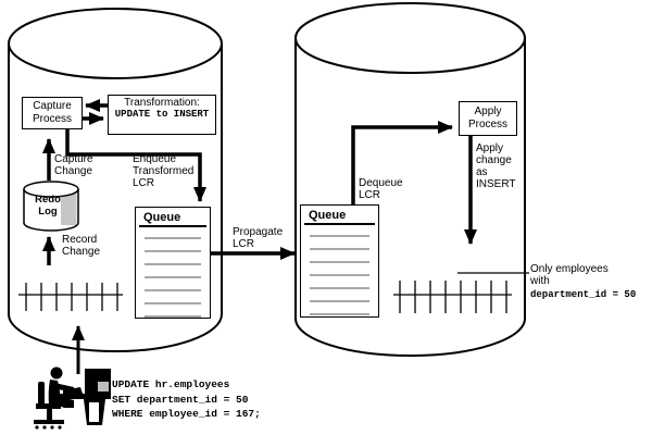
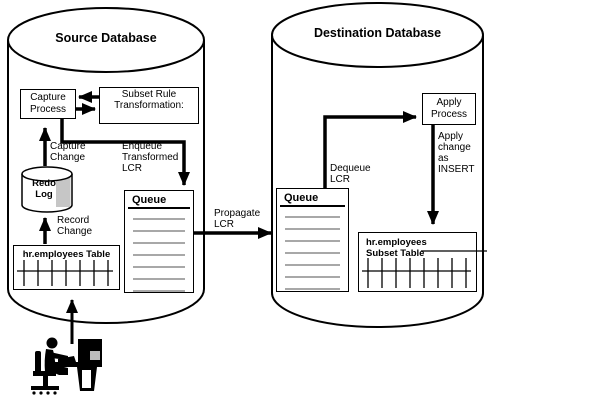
+ Source Database
+ Destination Database
  Capture
  Process
+ Subset Rule
  Transformation:
- UPDATE to INSERT
  Apply
  Process
  Queue
  Queue
  Redo
  Log
+ hr.employees Table
+ hr.employees
+ Subset Table
  Capture
  Change
  Enqueue
  Transformed
  LCR
  Record
  Change
  Propagate
  LCR
  Dequeue
  LCR
  Apply
  change
  as
  INSERT
- Only employees
- with
- department_id = 50
- UPDATE hr.employees
- SET department_id = 50
- WHERE employee_id = 167;
